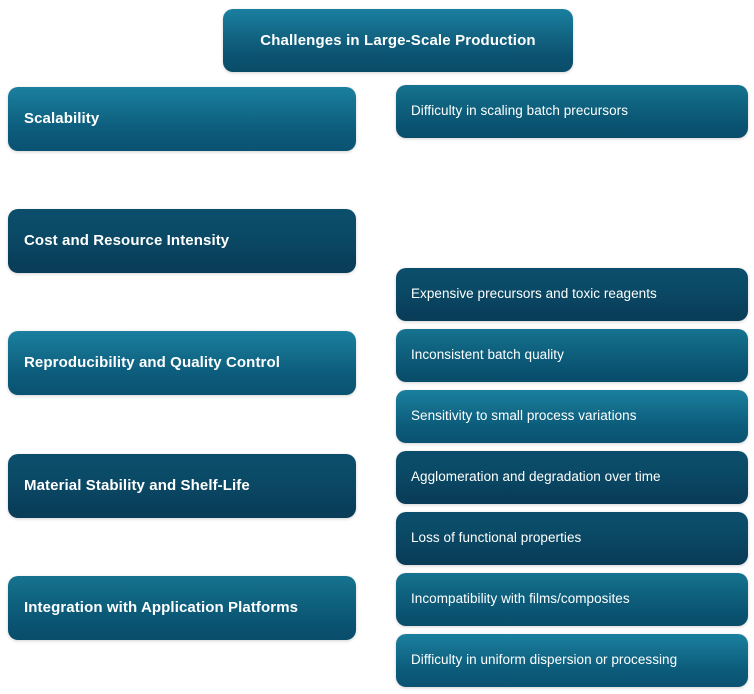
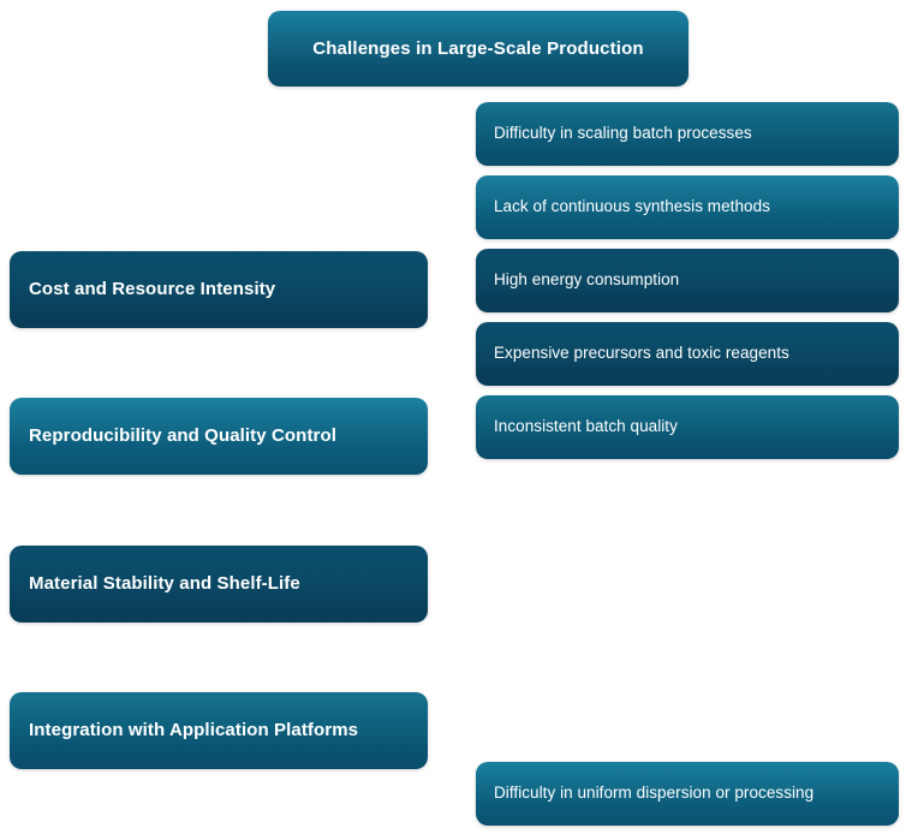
  Challenges in Large-Scale Production
- Scalability
  Cost and Resource Intensity
  Reproducibility and Quality Control
  Material Stability and Shelf-Life
  Integration with Application Platforms
- Difficulty in scaling batch precursors
+ Difficulty in scaling batch processes
+ Lack of continuous synthesis methods
+ High energy consumption
  Expensive precursors and toxic reagents
  Inconsistent batch quality
- Sensitivity to small process variations
- Agglomeration and degradation over time
- Loss of functional properties
- Incompatibility with films/composites
  Difficulty in uniform dispersion or processing
